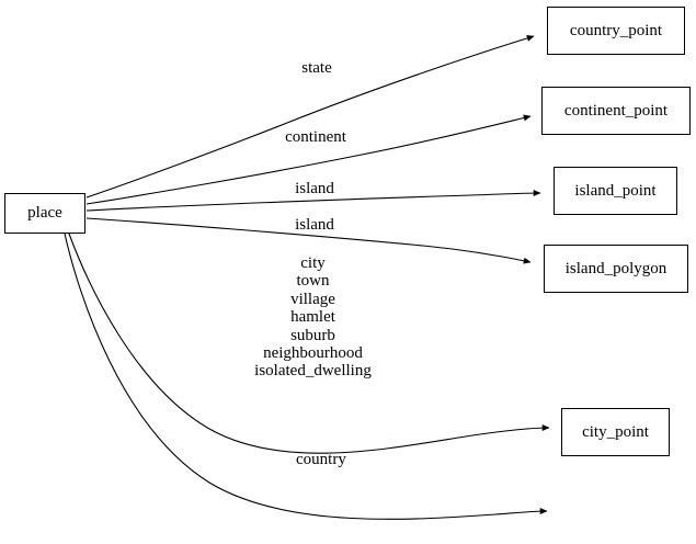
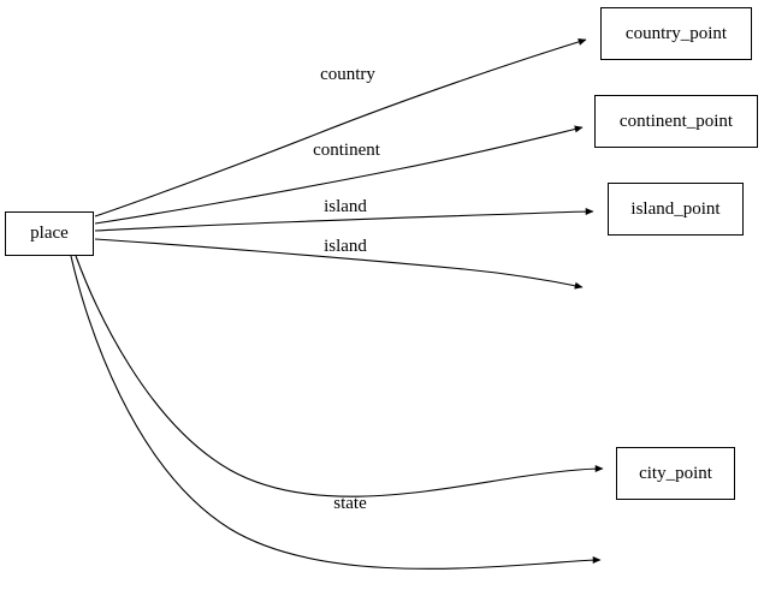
  place
  country_point
  continent_point
  island_point
- island_polygon
  city_point
- state
+ country
  continent
  island
  island
- city
- town
- village
- hamlet
- suburb
- neighbourhood
- isolated_dwelling
- country
+ state
